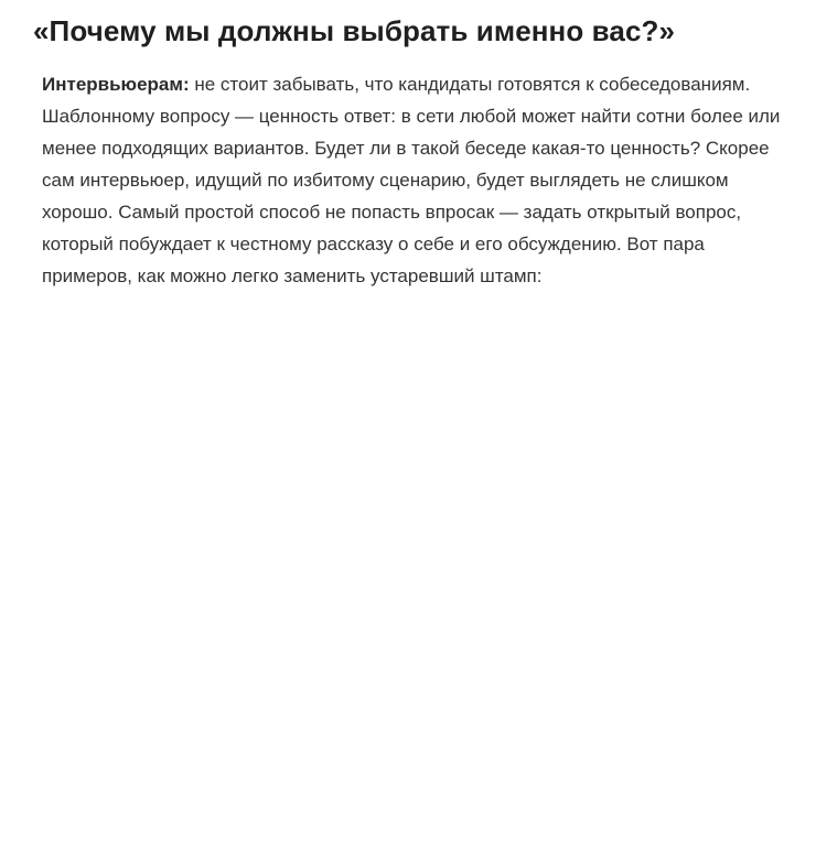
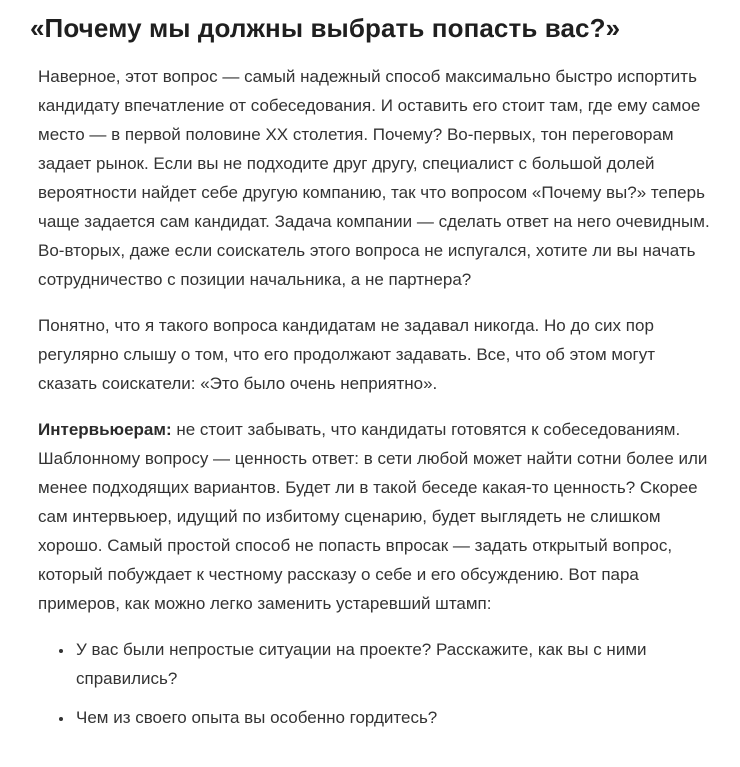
- «Почему мы должны выбрать именно вас?»
+ «Почему мы должны выбрать попасть вас?»
+ Наверное, этот вопрос — самый надежный способ максимально быстро испортить кандидату впечатление от собеседования. И оставить его стоит там, где ему самое место — в первой половине XX столетия. Почему? Во-первых, тон переговорам задает рынок. Если вы не подходите друг другу, специалист с большой долей вероятности найдет себе другую компанию, так что вопросом «Почему вы?» теперь чаще задается сам кандидат. Задача компании — сделать ответ на него очевидным. Во-вторых, даже если соискатель этого вопроса не испугался, хотите ли вы начать сотрудничество с позиции начальника, а не партнера?
+ Понятно, что я такого вопроса кандидатам не задавал никогда. Но до сих пор регулярно слышу о том, что его продолжают задавать. Все, что об этом могут сказать соискатели: «Это было очень неприятно».
  Интервьюерам: не стоит забывать, что кандидаты готовятся к собеседованиям. Шаблонному вопросу — ценность ответ: в сети любой может найти сотни более или менее подходящих вариантов. Будет ли в такой беседе какая-то ценность? Скорее сам интервьюер, идущий по избитому сценарию, будет выглядеть не слишком хорошо. Самый простой способ не попасть впросак — задать открытый вопрос, который побуждает к честному рассказу о себе и его обсуждению. Вот пара примеров, как можно легко заменить устаревший штамп:
+ У вас были непростые ситуации на проекте? Расскажите, как вы с ними справились?
+ Чем из своего опыта вы особенно гордитесь?
